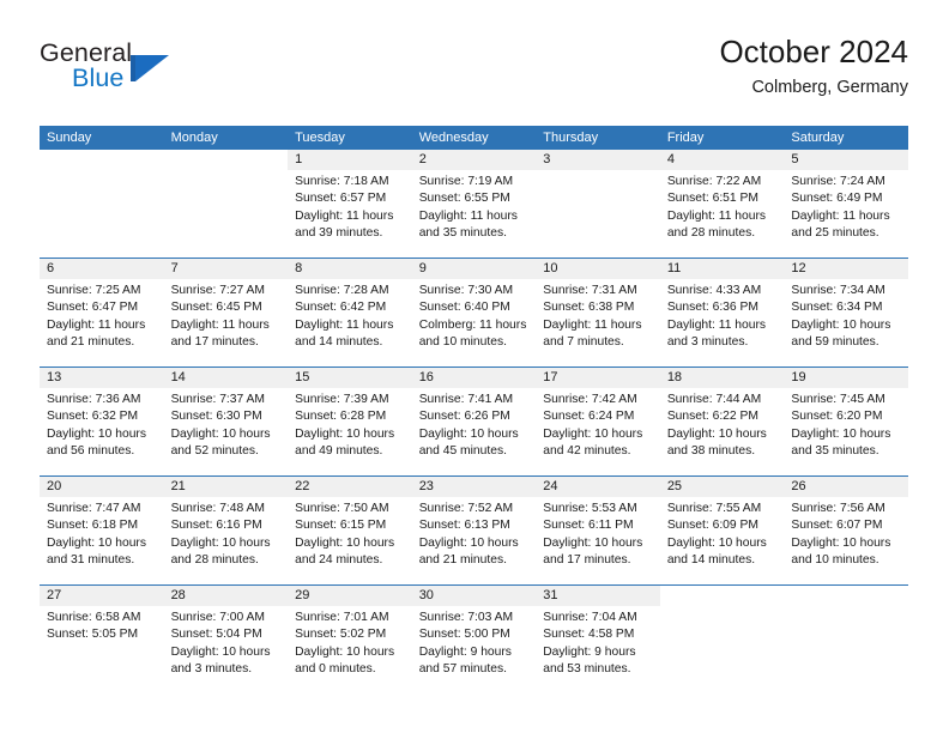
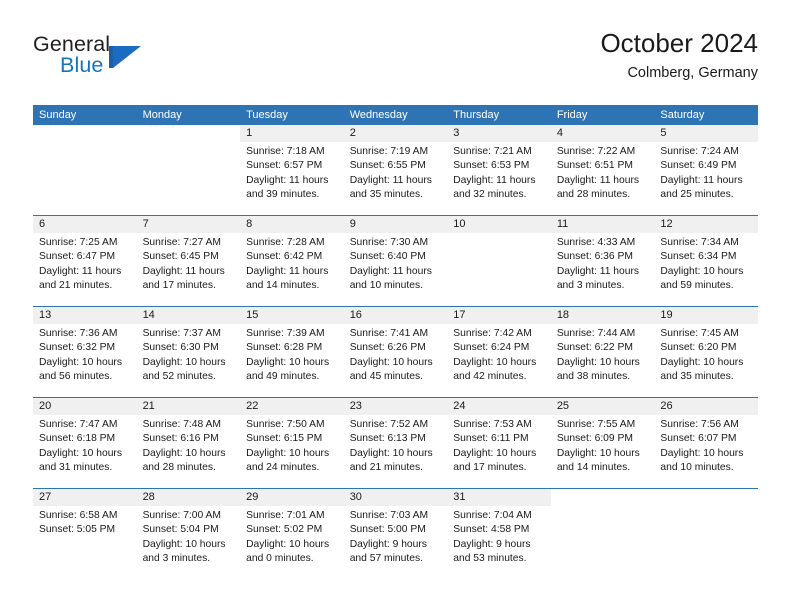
  General
  Blue
  October 2024
  Colmberg, Germany
  Sunday
  Monday
  Tuesday
  Wednesday
  Thursday
  Friday
  Saturday
  1
  Sunrise: 7:18 AM
  Sunset: 6:57 PM
  Daylight: 11 hours and 39 minutes.
  2
  Sunrise: 7:19 AM
  Sunset: 6:55 PM
  Daylight: 11 hours and 35 minutes.
  3
+ Sunrise: 7:21 AM
+ Sunset: 6:53 PM
+ Daylight: 11 hours and 32 minutes.
  4
  Sunrise: 7:22 AM
  Sunset: 6:51 PM
  Daylight: 11 hours and 28 minutes.
  5
  Sunrise: 7:24 AM
  Sunset: 6:49 PM
  Daylight: 11 hours and 25 minutes.
  6
  Sunrise: 7:25 AM
  Sunset: 6:47 PM
  Daylight: 11 hours and 21 minutes.
  7
  Sunrise: 7:27 AM
  Sunset: 6:45 PM
  Daylight: 11 hours and 17 minutes.
  8
  Sunrise: 7:28 AM
  Sunset: 6:42 PM
  Daylight: 11 hours and 14 minutes.
  9
  Sunrise: 7:30 AM
  Sunset: 6:40 PM
- Colmberg: 11 hours and 10 minutes.
+ Daylight: 11 hours and 10 minutes.
  10
- Sunrise: 7:31 AM
- Sunset: 6:38 PM
- Daylight: 11 hours and 7 minutes.
  11
  Sunrise: 4:33 AM
  Sunset: 6:36 PM
  Daylight: 11 hours and 3 minutes.
  12
  Sunrise: 7:34 AM
  Sunset: 6:34 PM
  Daylight: 10 hours and 59 minutes.
  13
  Sunrise: 7:36 AM
  Sunset: 6:32 PM
  Daylight: 10 hours and 56 minutes.
  14
  Sunrise: 7:37 AM
  Sunset: 6:30 PM
  Daylight: 10 hours and 52 minutes.
  15
  Sunrise: 7:39 AM
  Sunset: 6:28 PM
  Daylight: 10 hours and 49 minutes.
  16
  Sunrise: 7:41 AM
  Sunset: 6:26 PM
  Daylight: 10 hours and 45 minutes.
  17
  Sunrise: 7:42 AM
  Sunset: 6:24 PM
  Daylight: 10 hours and 42 minutes.
  18
  Sunrise: 7:44 AM
  Sunset: 6:22 PM
  Daylight: 10 hours and 38 minutes.
  19
  Sunrise: 7:45 AM
  Sunset: 6:20 PM
  Daylight: 10 hours and 35 minutes.
  20
  Sunrise: 7:47 AM
  Sunset: 6:18 PM
  Daylight: 10 hours and 31 minutes.
  21
  Sunrise: 7:48 AM
  Sunset: 6:16 PM
  Daylight: 10 hours and 28 minutes.
  22
  Sunrise: 7:50 AM
  Sunset: 6:15 PM
  Daylight: 10 hours and 24 minutes.
  23
  Sunrise: 7:52 AM
  Sunset: 6:13 PM
  Daylight: 10 hours and 21 minutes.
  24
- Sunrise: 5:53 AM
+ Sunrise: 7:53 AM
  Sunset: 6:11 PM
  Daylight: 10 hours and 17 minutes.
  25
  Sunrise: 7:55 AM
  Sunset: 6:09 PM
  Daylight: 10 hours and 14 minutes.
  26
  Sunrise: 7:56 AM
  Sunset: 6:07 PM
  Daylight: 10 hours and 10 minutes.
  27
  Sunrise: 6:58 AM
  Sunset: 5:05 PM
  28
  Sunrise: 7:00 AM
  Sunset: 5:04 PM
  Daylight: 10 hours and 3 minutes.
  29
  Sunrise: 7:01 AM
  Sunset: 5:02 PM
  Daylight: 10 hours and 0 minutes.
  30
  Sunrise: 7:03 AM
  Sunset: 5:00 PM
  Daylight: 9 hours and 57 minutes.
  31
  Sunrise: 7:04 AM
  Sunset: 4:58 PM
  Daylight: 9 hours and 53 minutes.
